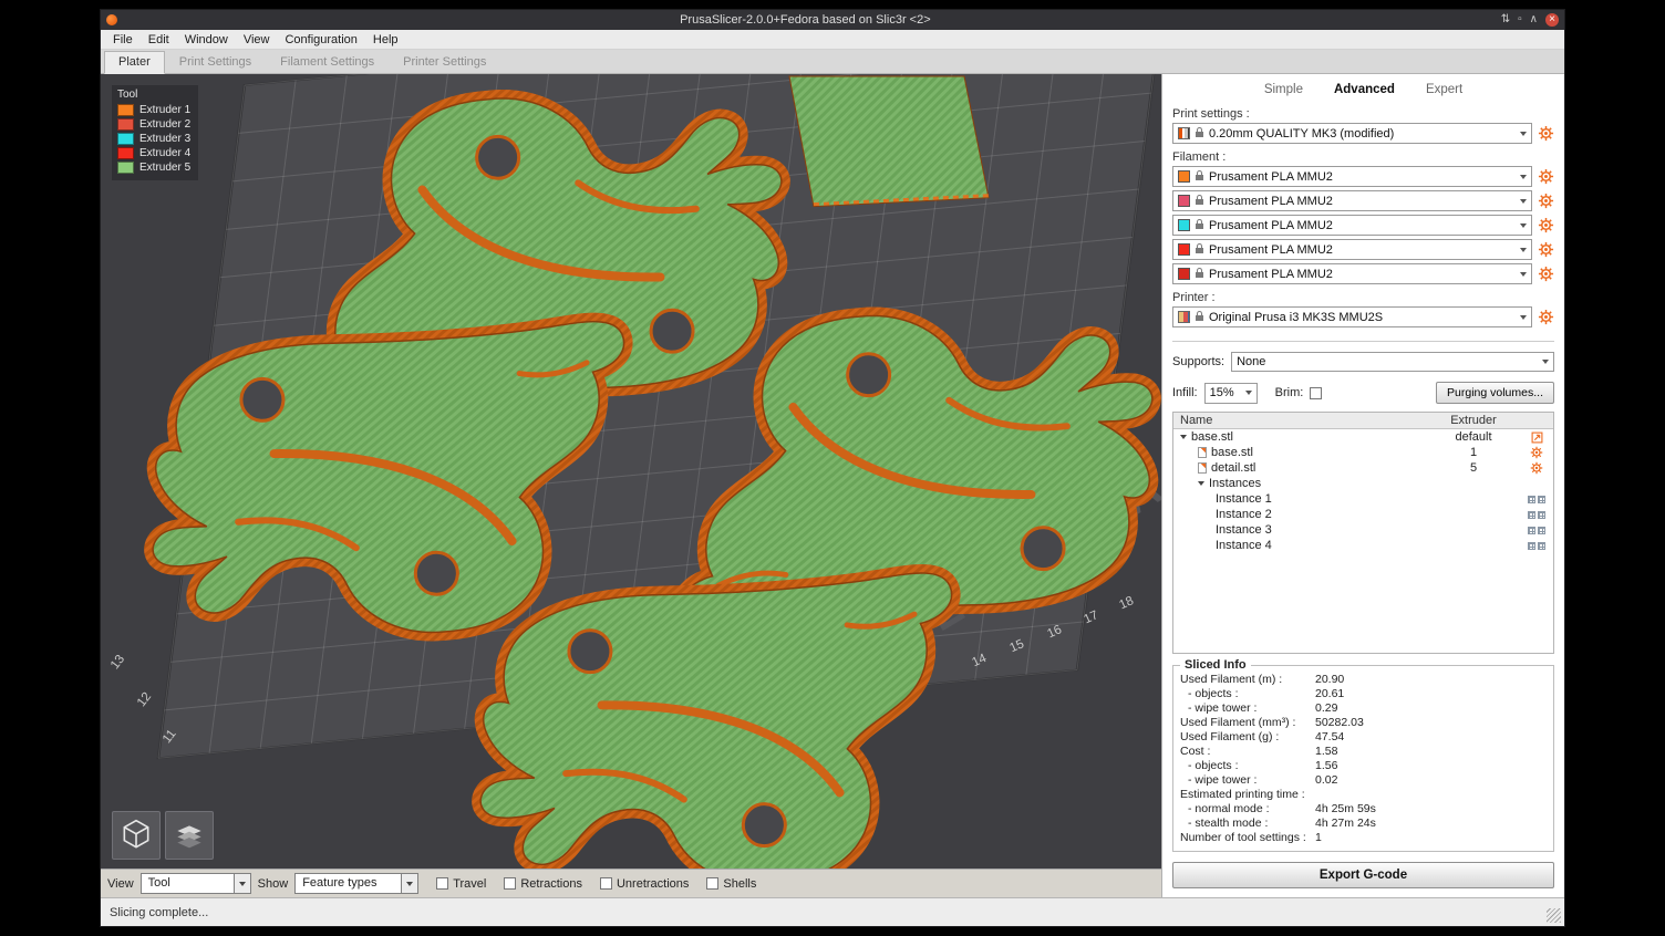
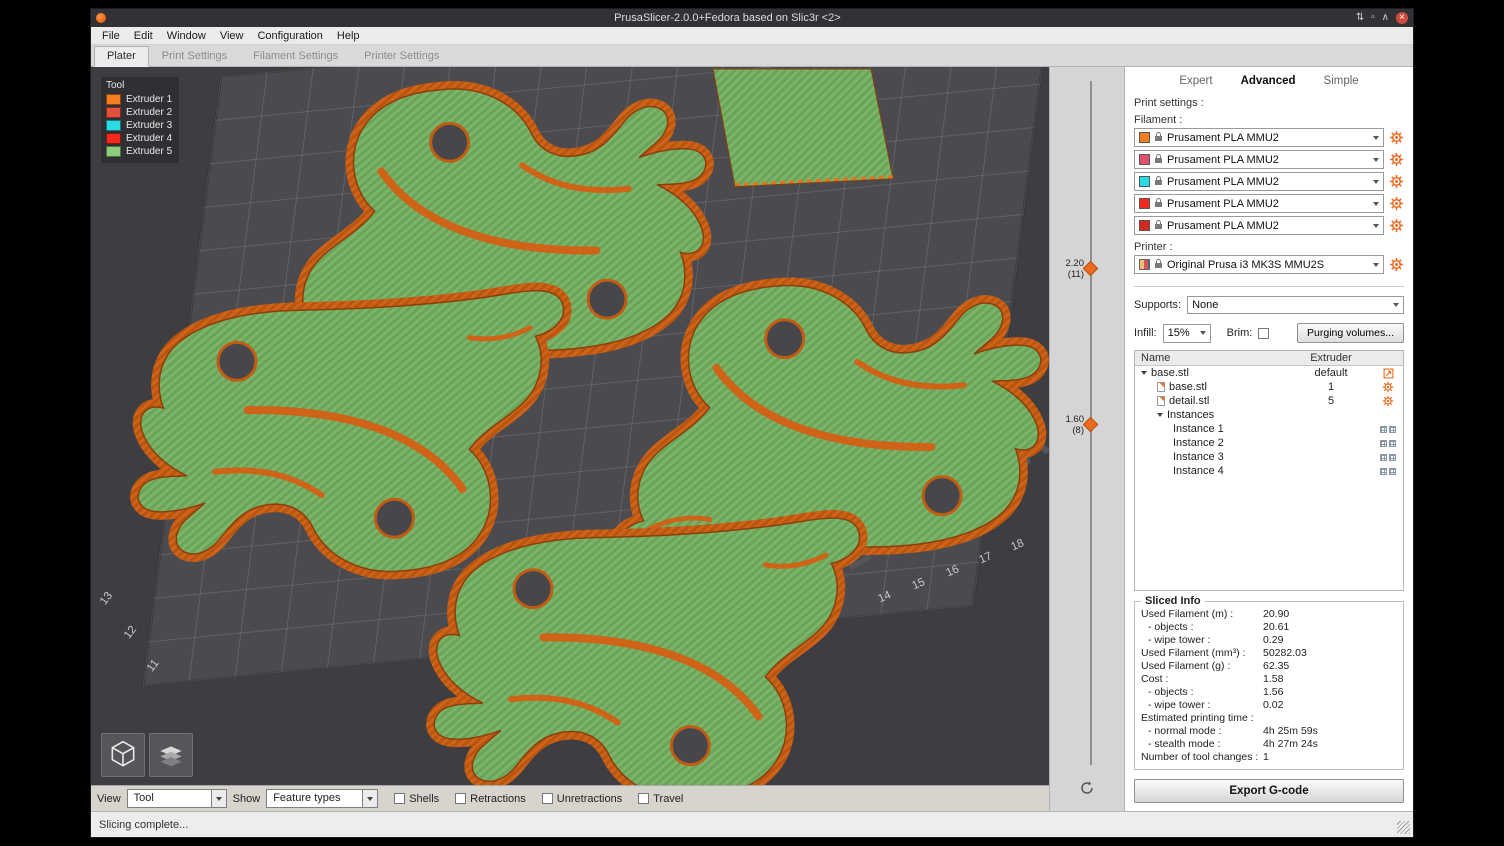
  PrusaSlicer-2.0.0+Fedora based on Slic3r <2>
  ⇅
  ▫
  ∧
  ×
  File
  Edit
  Window
  View
  Configuration
  Help
  Plater
  Print Settings
  Filament Settings
  Printer Settings
  Tool
  Extruder 1
  Extruder 2
  Extruder 3
  Extruder 4
  Extruder 5
  View
  Tool
  Show
  Feature types
- Travel
+ Shells
  Retractions
  Unretractions
- Shells
+ Travel
+ 2.20
+ (11)
+ 1.60
+ (8)
- Simple
+ Expert
  Advanced
- Expert
+ Simple
  Print settings :
- 0.20mm QUALITY MK3 (modified)
  Filament :
  Prusament PLA MMU2
  Prusament PLA MMU2
  Prusament PLA MMU2
  Prusament PLA MMU2
  Prusament PLA MMU2
  Printer :
  Original Prusa i3 MK3S MMU2S
  Supports:
  None
  Infill:
  15%
  Brim:
  Purging volumes...
  Name
  Extruder
  base.stl
  default
  base.stl
  1
  detail.stl
  5
  Instances
  Instance 1
  Instance 2
  Instance 3
  Instance 4
  Sliced Info
  Used Filament (m) :
  20.90
  - objects :
  20.61
  - wipe tower :
  0.29
  Used Filament (mm³) :
  50282.03
  Used Filament (g) :
- 47.54
+ 62.35
  Cost :
  1.58
  - objects :
  1.56
  - wipe tower :
  0.02
  Estimated printing time :
  - normal mode :
  4h 25m 59s
  - stealth mode :
  4h 27m 24s
- Number of tool settings :
+ Number of tool changes :
  1
  Export G-code
  Slicing complete...
